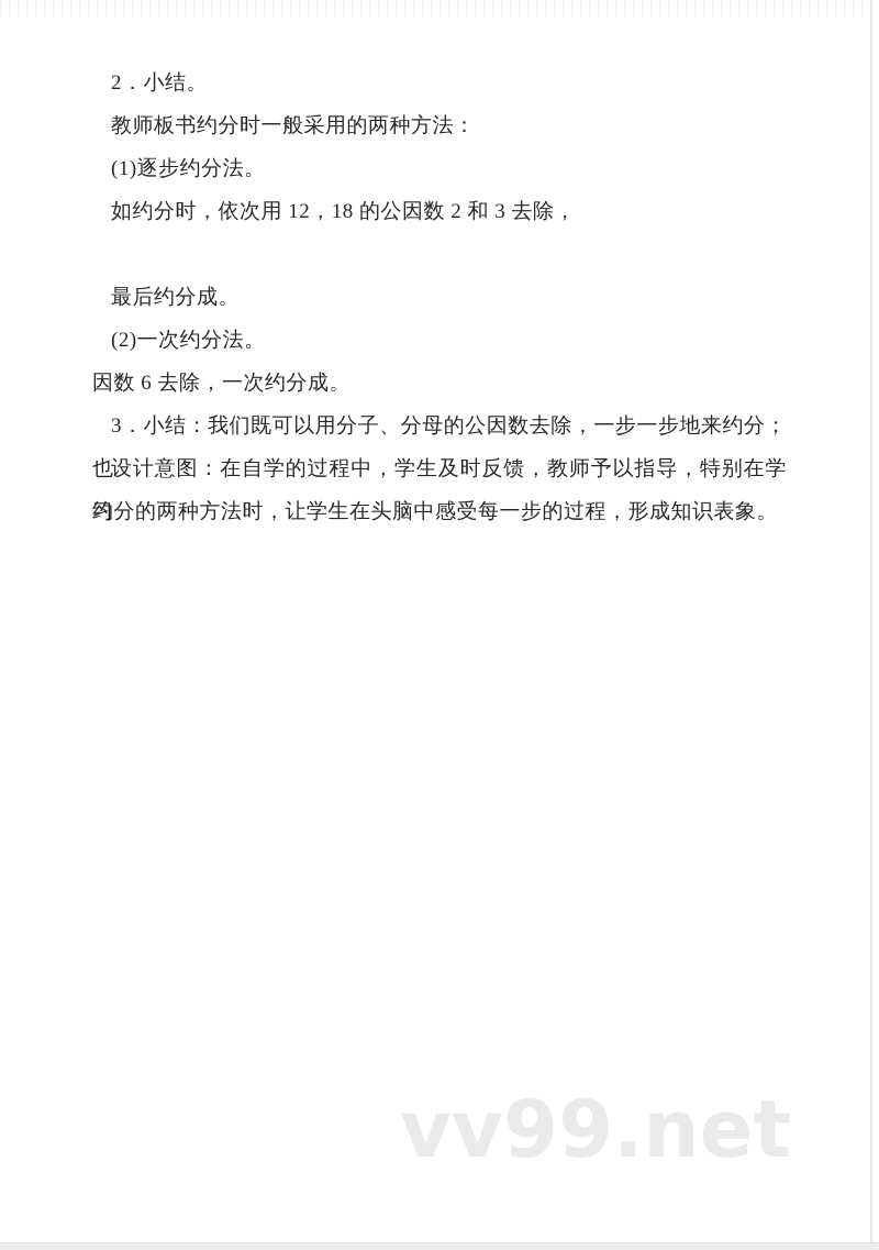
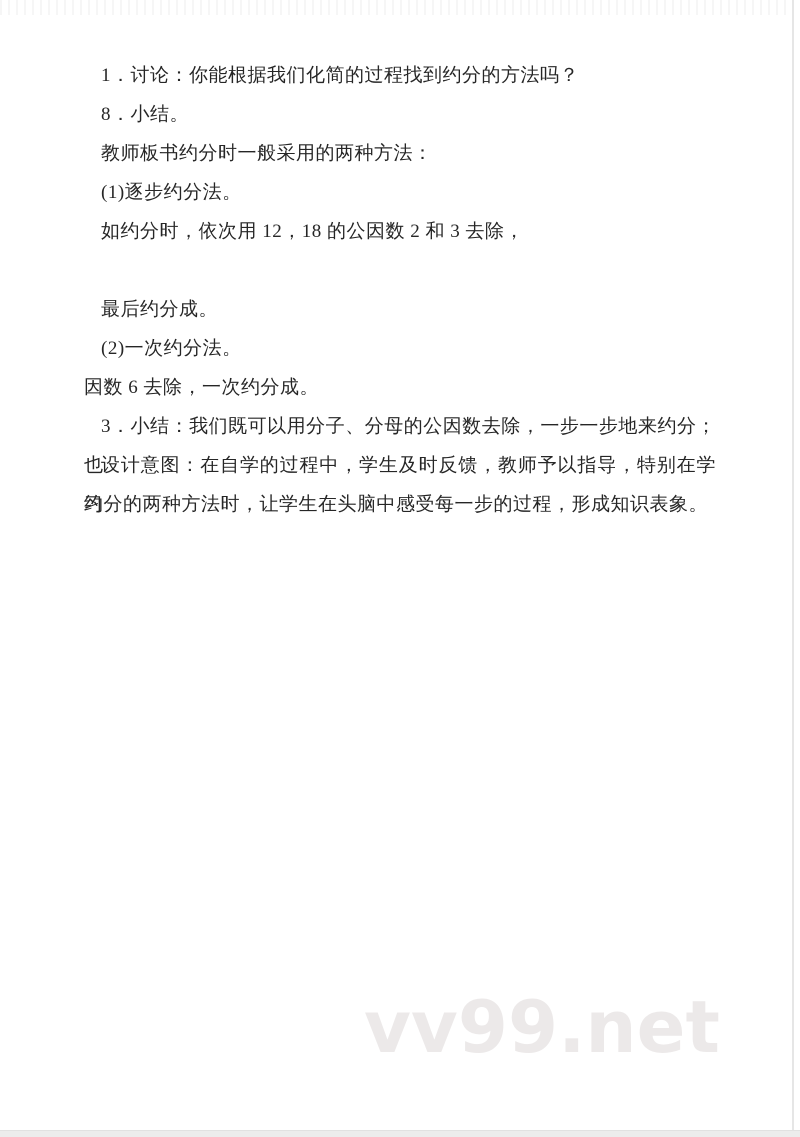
+ 1．讨论：你能根据我们化简的过程找到约分的方法吗？
- 2．小结。
+ 8．小结。
  教师板书约分时一般采用的两种方法：
  (1)逐步约分法。
  如约分时，依次用 12，18 的公因数 2 和 3 去除，
  最后约分成。
  (2)一次约分法。
  因数 6 去除，一次约分成。
  3．小结：我们既可以用分子、分母的公因数去除，一步一步地来约分；也
  设计意图：在自学的过程中，学生及时反馈，教师予以指导，特别在学习
  约分的两种方法时，让学生在头脑中感受每一步的过程，形成知识表象。
